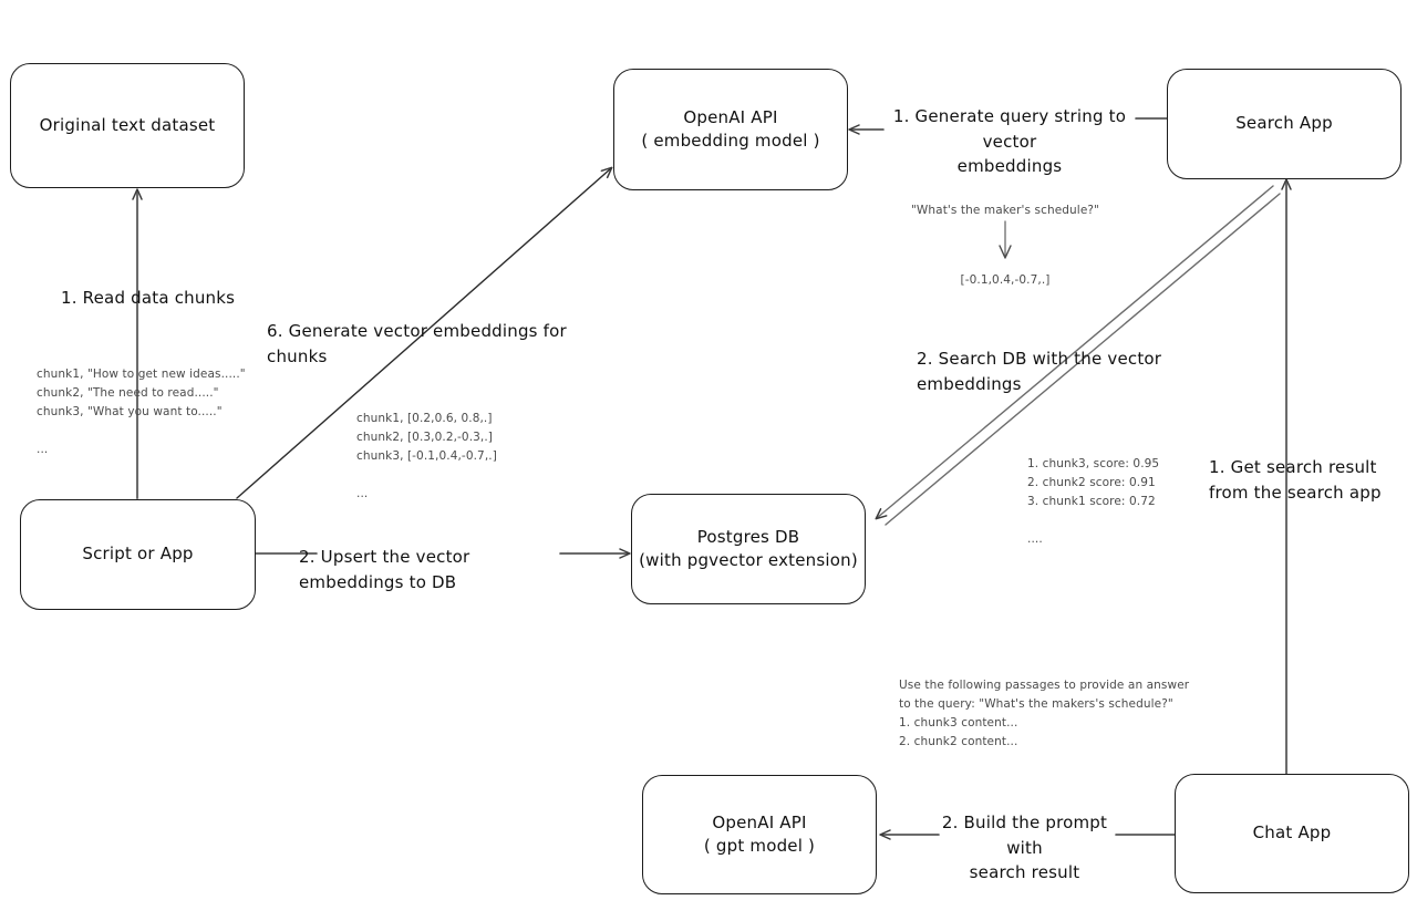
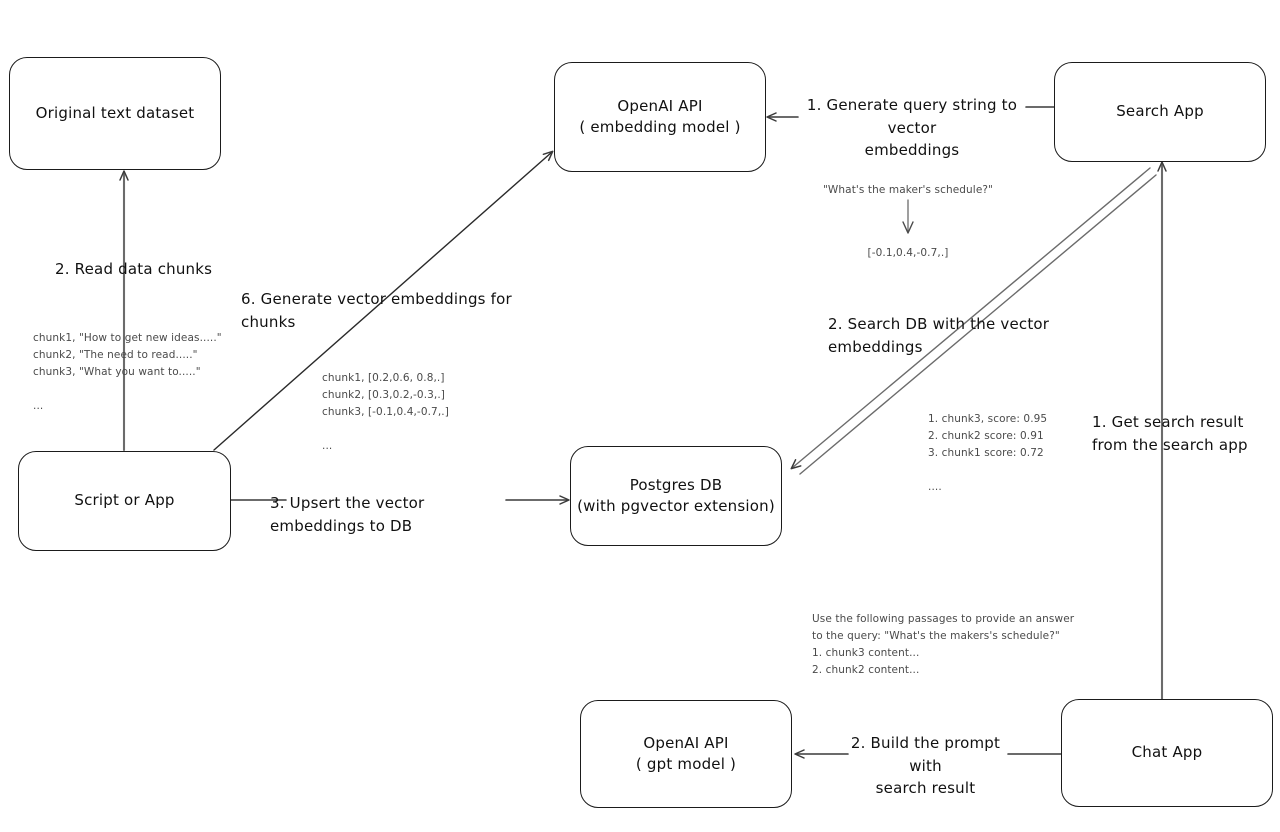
  Original text dataset
  OpenAI API
  ( embedding model )
  Search App
  Script or App
  Postgres DB
  (with pgvector extension)
  OpenAI API
  ( gpt model )
  Chat App
- 1. Read data chunks
+ 2. Read data chunks
  6. Generate vector embeddings for chunks
- 2. Upsert the vector embeddings to DB
+ 3. Upsert the vector embeddings to DB
  1. Generate query string to vector
  embeddings
  2. Search DB with the vector embeddings
  1. Get search result
  from the search app
  2. Build the prompt with
  search result
  chunk1, "How to get new ideas....."
  chunk2, "The need to read....."
  chunk3, "What you want to....."
  ...
  chunk1, [0.2,0.6, 0.8,.]
  chunk2, [0.3,0.2,-0.3,.]
  chunk3, [-0.1,0.4,-0.7,.]
  ...
  "What's the maker's schedule?"
  [-0.1,0.4,-0.7,.]
  1. chunk3, score: 0.95
  2. chunk2 score: 0.91
  3. chunk1 score: 0.72
  ....
  Use the following passages to provide an answer
  to the query: "What's the makers's schedule?"
  1. chunk3 content...
  2. chunk2 content...
